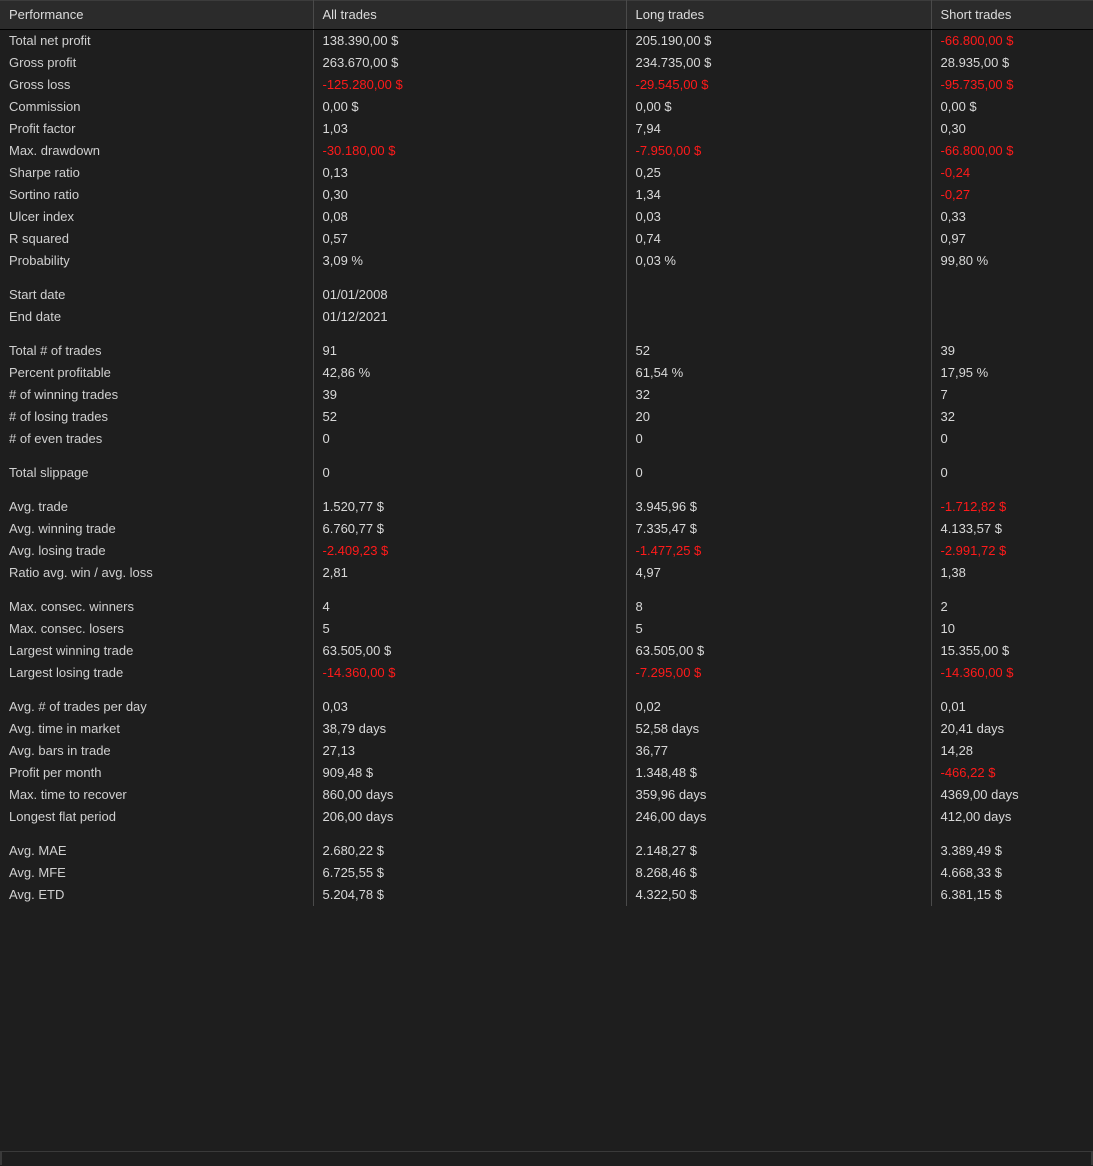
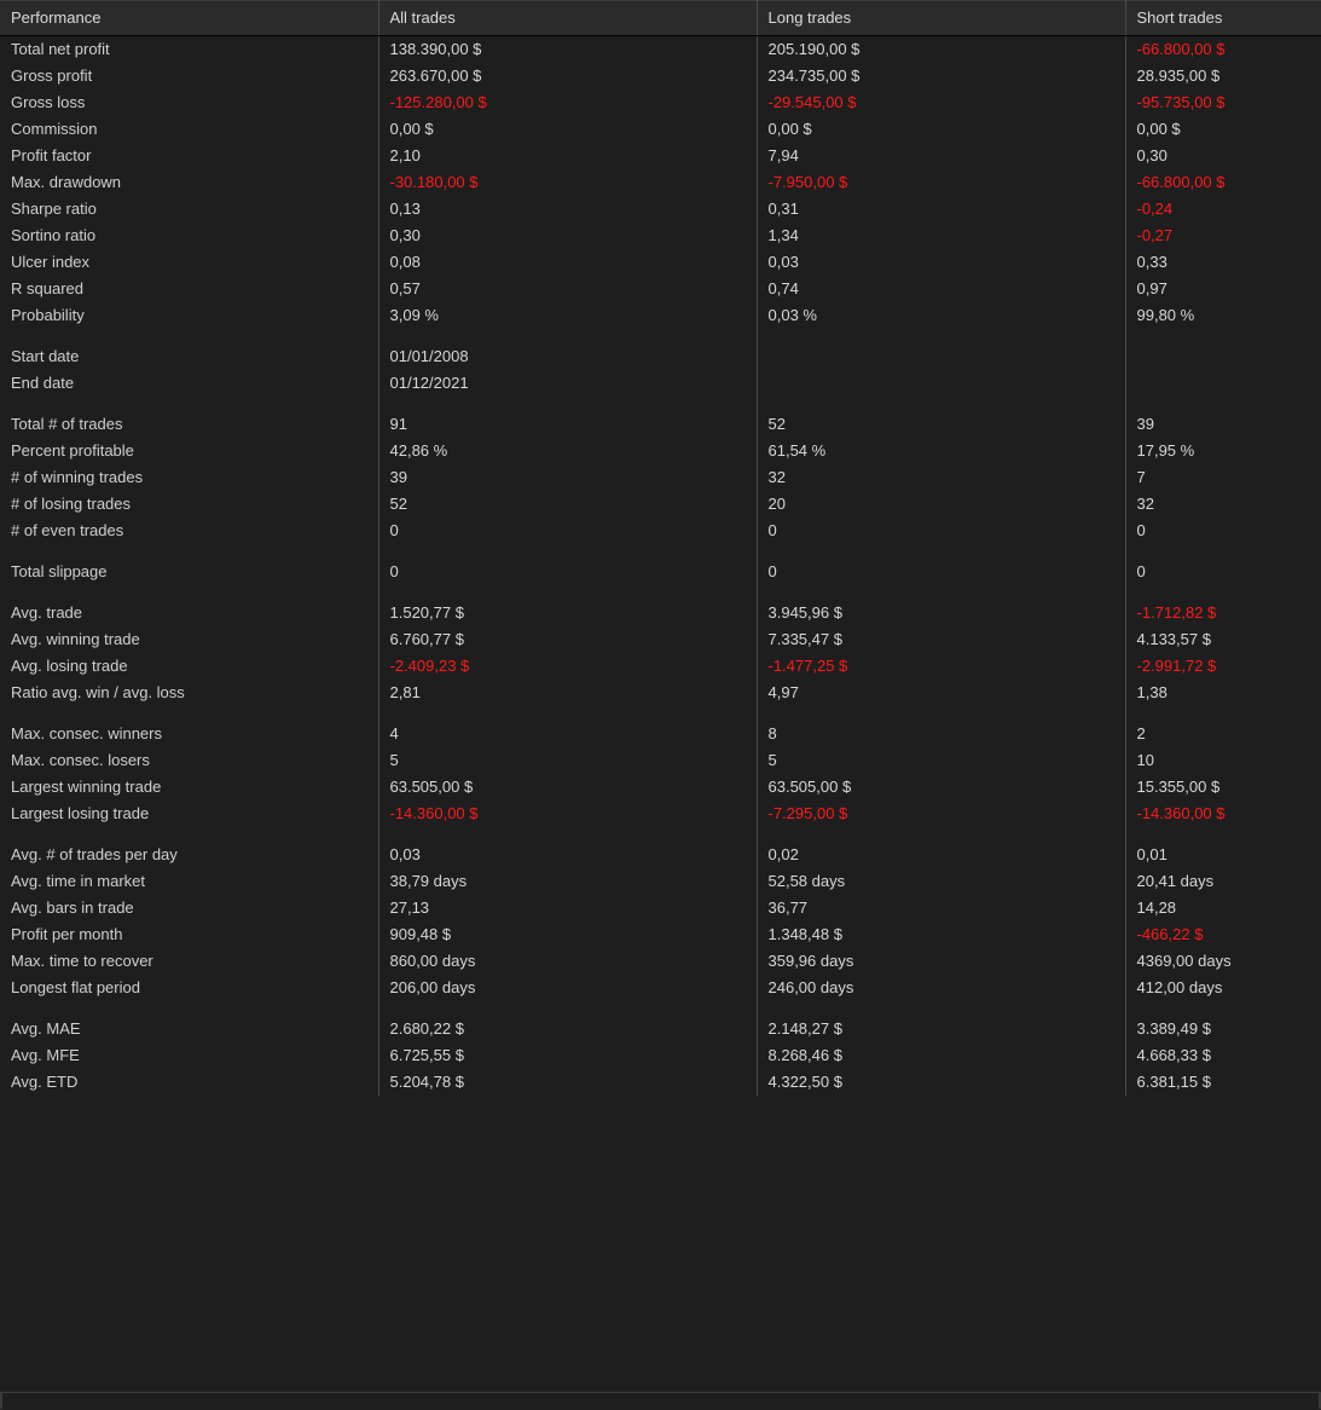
  Performance	All trades	Long trades	Short trades
  Total net profit	138.390,00 $	205.190,00 $	-66.800,00 $
  Gross profit	263.670,00 $	234.735,00 $	28.935,00 $
  Gross loss	-125.280,00 $	-29.545,00 $	-95.735,00 $
  Commission	0,00 $	0,00 $	0,00 $
- Profit factor	1,03	7,94	0,30
+ Profit factor	2,10	7,94	0,30
  Max. drawdown	-30.180,00 $	-7.950,00 $	-66.800,00 $
- Sharpe ratio	0,13	0,25	-0,24
+ Sharpe ratio	0,13	0,31	-0,24
  Sortino ratio	0,30	1,34	-0,27
  Ulcer index	0,08	0,03	0,33
  R squared	0,57	0,74	0,97
  Probability	3,09 %	0,03 %	99,80 %
  Start date	01/01/2008
  End date	01/12/2021
  Total # of trades	91	52	39
  Percent profitable	42,86 %	61,54 %	17,95 %
  # of winning trades	39	32	7
  # of losing trades	52	20	32
  # of even trades	0	0	0
  Total slippage	0	0	0
  Avg. trade	1.520,77 $	3.945,96 $	-1.712,82 $
  Avg. winning trade	6.760,77 $	7.335,47 $	4.133,57 $
  Avg. losing trade	-2.409,23 $	-1.477,25 $	-2.991,72 $
  Ratio avg. win / avg. loss	2,81	4,97	1,38
  Max. consec. winners	4	8	2
  Max. consec. losers	5	5	10
  Largest winning trade	63.505,00 $	63.505,00 $	15.355,00 $
  Largest losing trade	-14.360,00 $	-7.295,00 $	-14.360,00 $
  Avg. # of trades per day	0,03	0,02	0,01
  Avg. time in market	38,79 days	52,58 days	20,41 days
  Avg. bars in trade	27,13	36,77	14,28
  Profit per month	909,48 $	1.348,48 $	-466,22 $
  Max. time to recover	860,00 days	359,96 days	4369,00 days
  Longest flat period	206,00 days	246,00 days	412,00 days
  Avg. MAE	2.680,22 $	2.148,27 $	3.389,49 $
  Avg. MFE	6.725,55 $	8.268,46 $	4.668,33 $
  Avg. ETD	5.204,78 $	4.322,50 $	6.381,15 $
